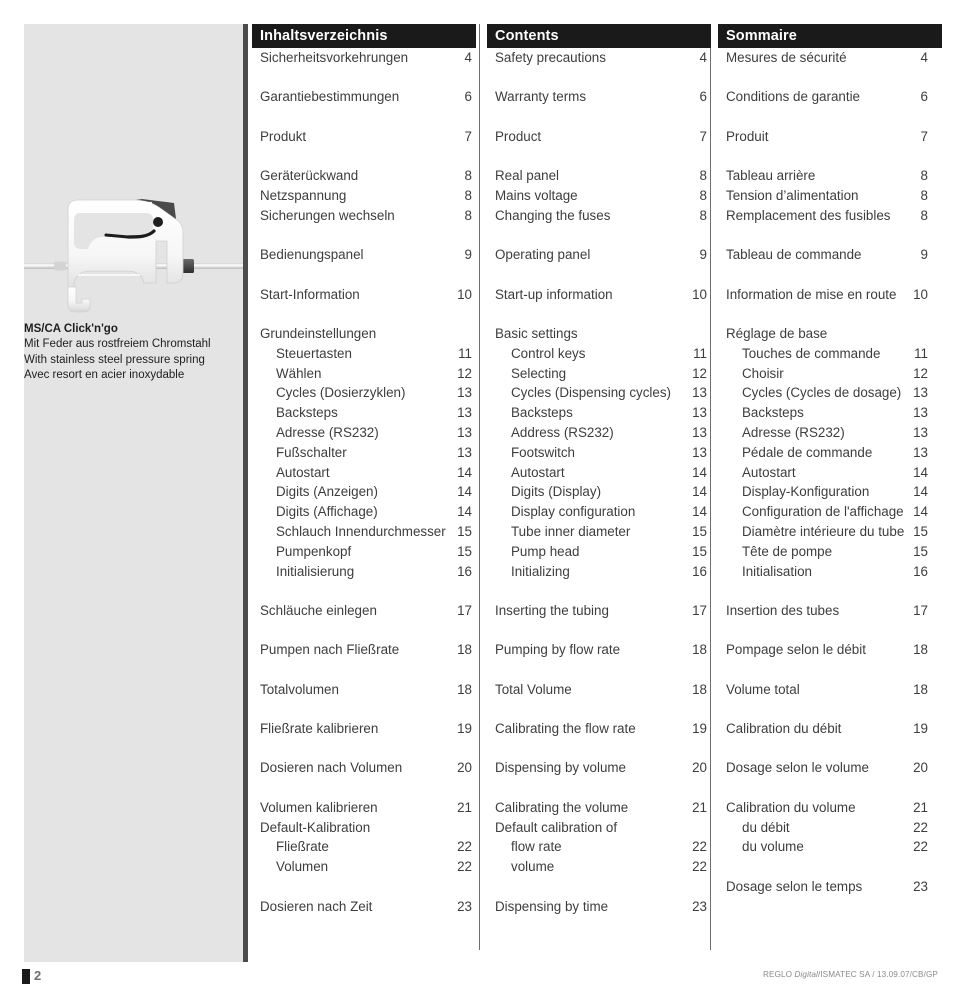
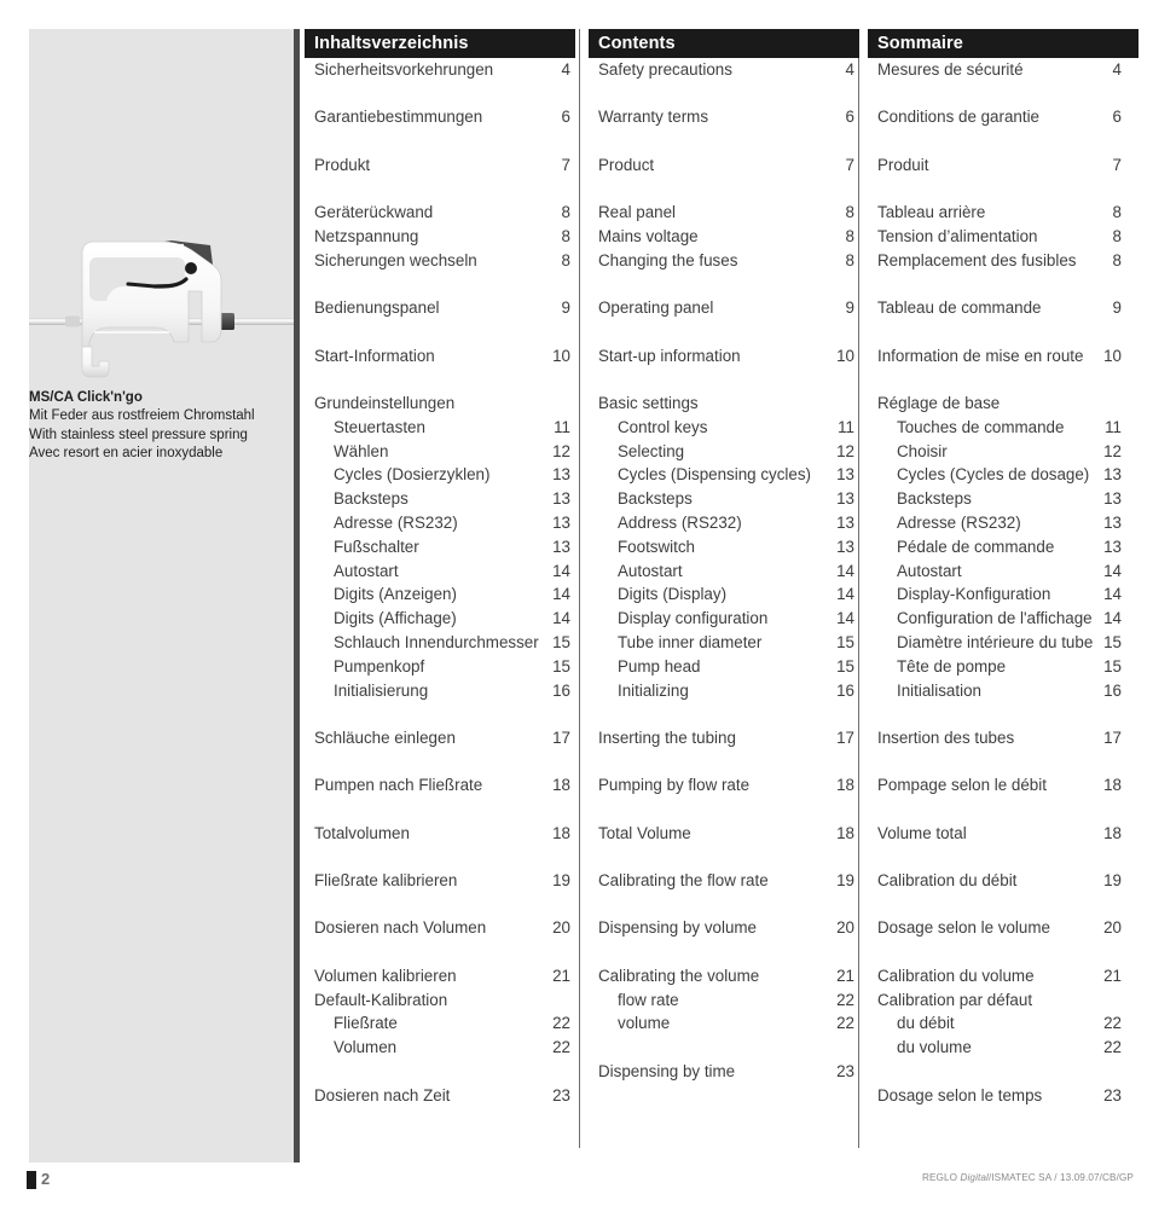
  MS/CA Click'n'go
  Mit Feder aus rostfreiem Chromstahl
  With stainless steel pressure spring
  Avec resort en acier inoxydable
  Inhaltsverzeichnis
  Sicherheitsvorkehrungen
  4
  Garantiebestimmungen
  6
  Produkt
  7
  Geräterückwand
  8
  Netzspannung
  8
  Sicherungen wechseln
  8
  Bedienungspanel
  9
  Start-Information
  10
  Grundeinstellungen
  Steuertasten
  11
  Wählen
  12
  Cycles (Dosierzyklen)
  13
  Backsteps
  13
  Adresse (RS232)
  13
  Fußschalter
  13
  Autostart
  14
  Digits (Anzeigen)
  14
  Digits (Affichage)
  14
  Schlauch Innendurchmesser
  15
  Pumpenkopf
  15
  Initialisierung
  16
  Schläuche einlegen
  17
  Pumpen nach Fließrate
  18
  Totalvolumen
  18
  Fließrate kalibrieren
  19
  Dosieren nach Volumen
  20
  Volumen kalibrieren
  21
  Default-Kalibration
  Fließrate
  22
  Volumen
  22
  Dosieren nach Zeit
  23
  Contents
  Safety precautions
  4
  Warranty terms
  6
  Product
  7
  Real panel
  8
  Mains voltage
  8
  Changing the fuses
  8
  Operating panel
  9
  Start-up information
  10
  Basic settings
  Control keys
  11
  Selecting
  12
  Cycles (Dispensing cycles)
  13
  Backsteps
  13
  Address (RS232)
  13
  Footswitch
  13
  Autostart
  14
  Digits (Display)
  14
  Display configuration
  14
  Tube inner diameter
  15
  Pump head
  15
  Initializing
  16
  Inserting the tubing
  17
  Pumping by flow rate
  18
  Total Volume
  18
  Calibrating the flow rate
  19
  Dispensing by volume
  20
  Calibrating the volume
  21
- Default calibration of
  flow rate
  22
  volume
  22
  Dispensing by time
  23
  Sommaire
  Mesures de sécurité
  4
  Conditions de garantie
  6
  Produit
  7
  Tableau arrière
  8
  Tension d’alimentation
  8
  Remplacement des fusibles
  8
  Tableau de commande
  9
  Information de mise en route
  10
  Réglage de base
  Touches de commande
  11
  Choisir
  12
  Cycles (Cycles de dosage)
  13
  Backsteps
  13
  Adresse (RS232)
  13
  Pédale de commande
  13
  Autostart
  14
  Display-Konfiguration
  14
  Configuration de l'affichage
  14
  Diamètre intérieure du tube
  15
  Tête de pompe
  15
  Initialisation
  16
  Insertion des tubes
  17
  Pompage selon le débit
  18
  Volume total
  18
  Calibration du débit
  19
  Dosage selon le volume
  20
  Calibration du volume
  21
+ Calibration par défaut
  du débit
  22
  du volume
  22
  Dosage selon le temps
  23
  2
  REGLO Digital/ISMATEC SA / 13.09.07/CB/GP
